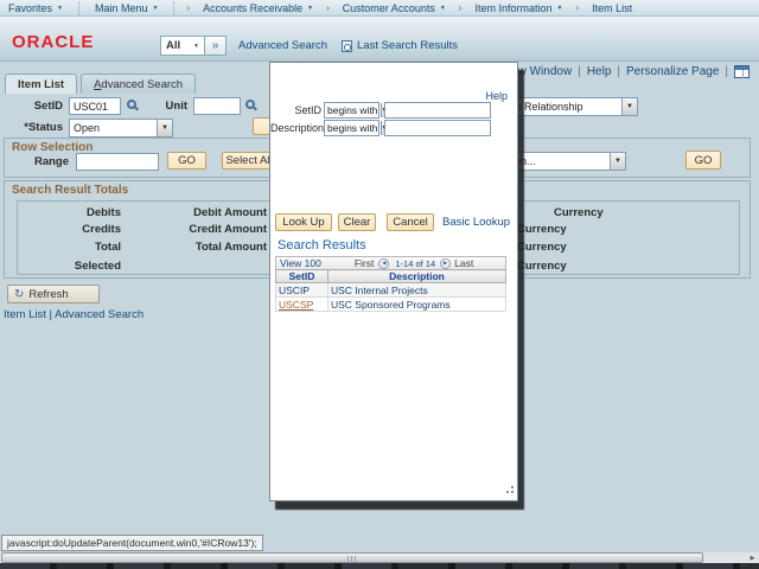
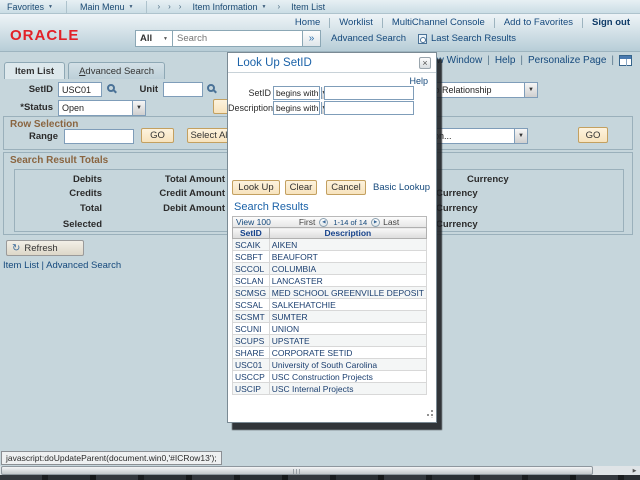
  Favorites
  Main Menu
  ›
- Accounts Receivable
  ›
- Customer Accounts
  ›
  Item Information
  ›
  Item List
  ORACLE
+ Home
+ Worklist
+ MultiChannel Console
+ Add to Favorites
+ Sign out
  All
+ Search
  »
  Advanced Search
  Last Search Results
  w Window
  |
  Help
  |
  Personalize Page
  |
  Item List
  Advanced Search
  SetID
  USC01
  Unit
  o Relationship
  *Status
  Open
  Row Selection
  Range
  GO
  Select A
  n...
  GO
  Search Result Totals
  Debits
- Debit Amount
+ Total Amount
  Currency
  Credits
  Credit Amount
  Currency
  Total
- Total Amount
+ Debit Amount
  Currency
  Selected
  Currency
  ↻
  Refresh
  Item List | Advanced Search
+ Look Up SetID
+ ×
  Help
  SetID
  begins with
  Description
  begins with
  Look Up
  Clear
  Cancel
  Basic Lookup
  Search Results
  View 100
  First
  1-14 of 14
  Last
  SetID	Description
+ SCAIK	AIKEN
+ SCBFT	BEAUFORT
+ SCCOL	COLUMBIA
+ SCLAN	LANCASTER
+ SCMSG	MED SCHOOL GREENVILLE DEPOSIT
+ SCSAL	SALKEHATCHIE
+ SCSMT	SUMTER
+ SCUNI	UNION
+ SCUPS	UPSTATE
+ SHARE	CORPORATE SETID
+ USC01	University of South Carolina
+ USCCP	USC Construction Projects
  USCIP	USC Internal Projects
- USCSP	USC Sponsored Programs
  javascript:doUpdateParent(document.win0,'#ICRow13');
